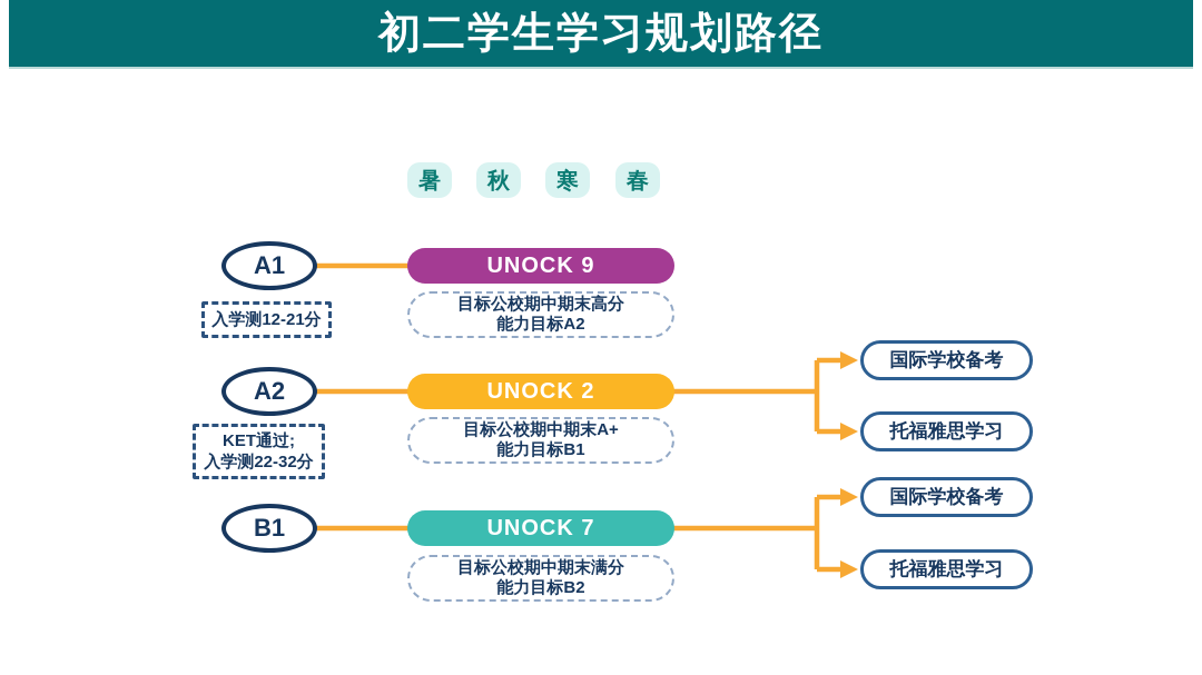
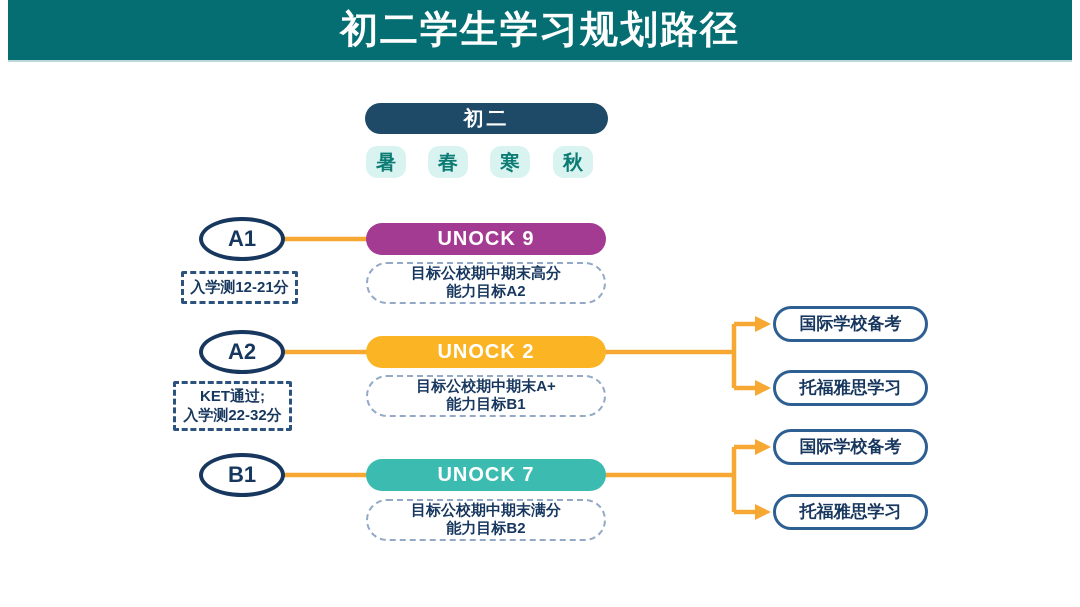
  初二学生学习规划路径
+ 初二
  暑
- 秋
+ 春
  寒
- 春
+ 秋
  A1
  入学测12-21分
  UNOCK 9
  目标公校期中期末高分
  能力目标A2
  A2
  KET通过;
  入学测22-32分
  UNOCK 2
  目标公校期中期末A+
  能力目标B1
  B1
  UNOCK 7
  目标公校期中期末满分
  能力目标B2
  国际学校备考
  托福雅思学习
  国际学校备考
  托福雅思学习
